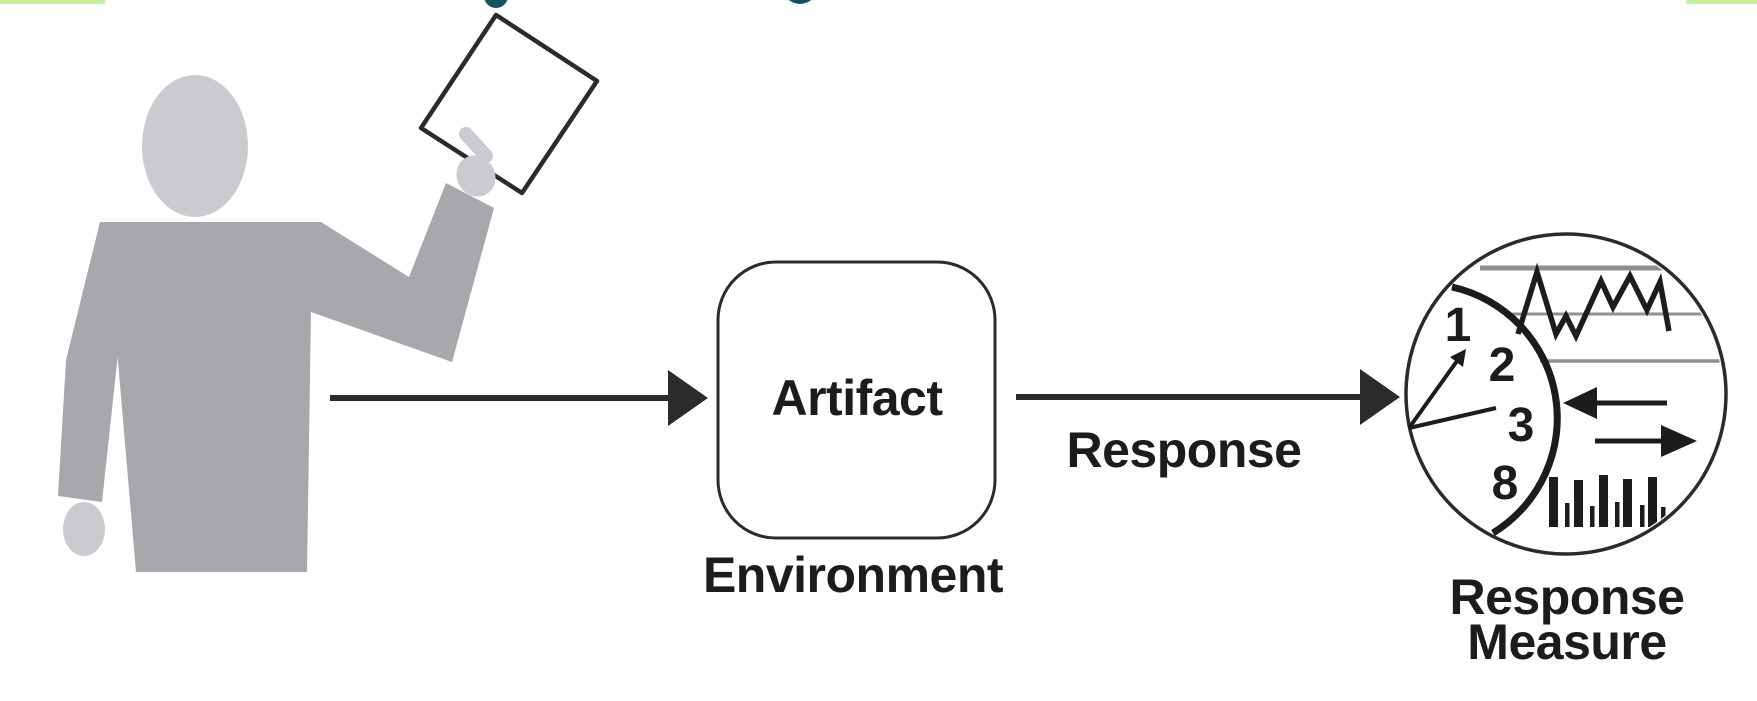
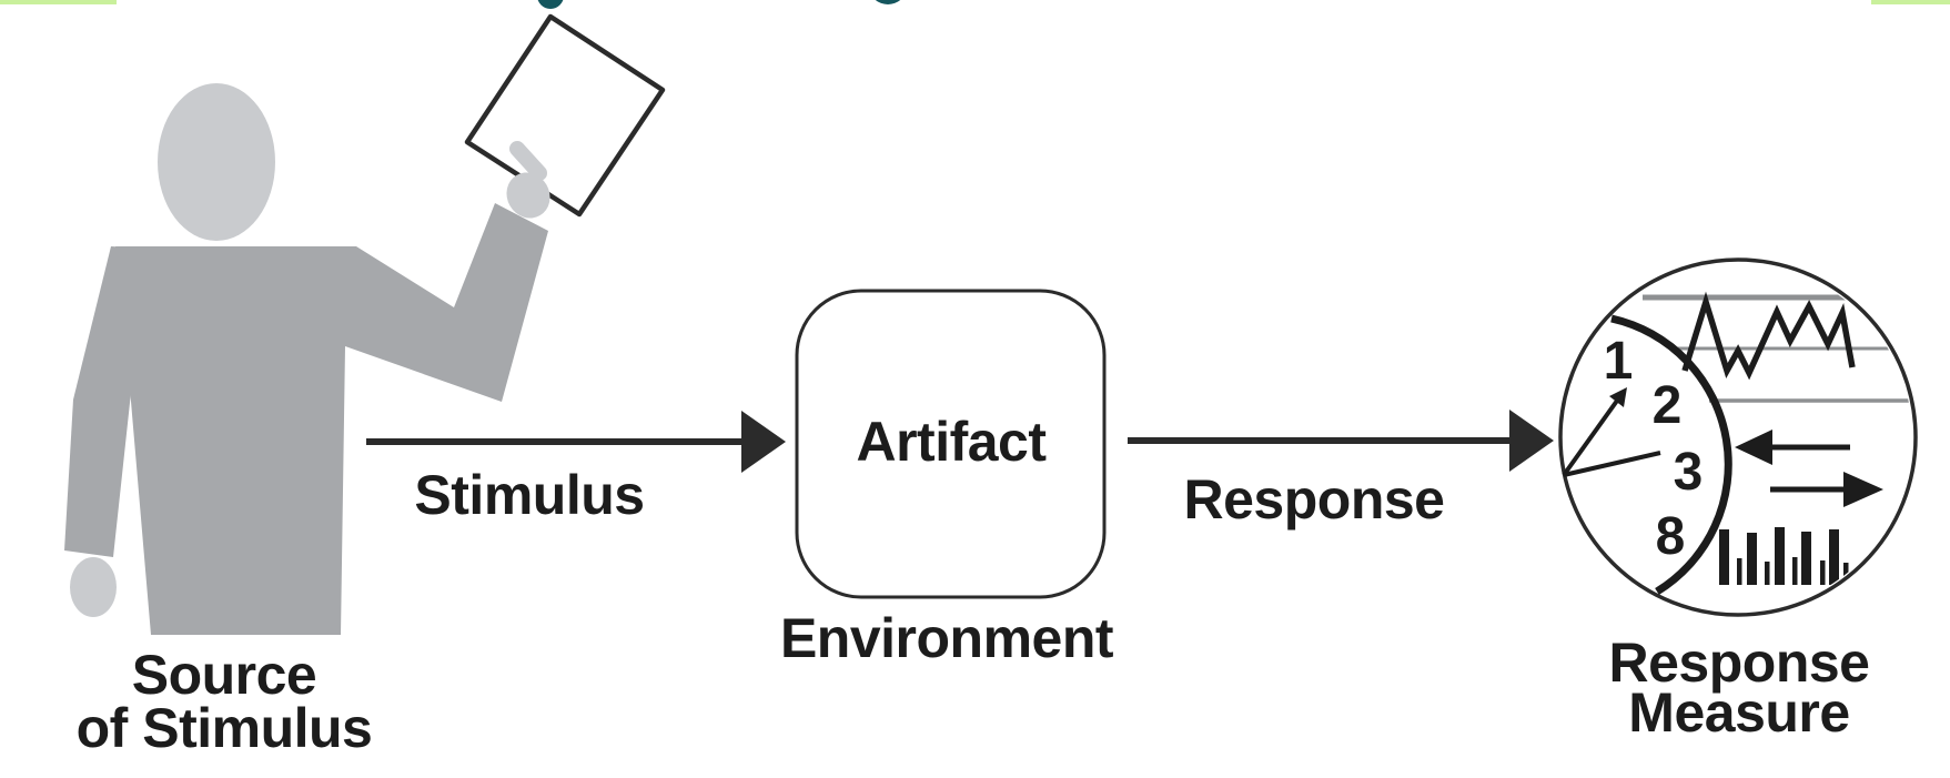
  1
  2
  3
  8
+ Source
+ of Stimulus
+ Stimulus
  Artifact
  Environment
  Response
  Response
  Measure
